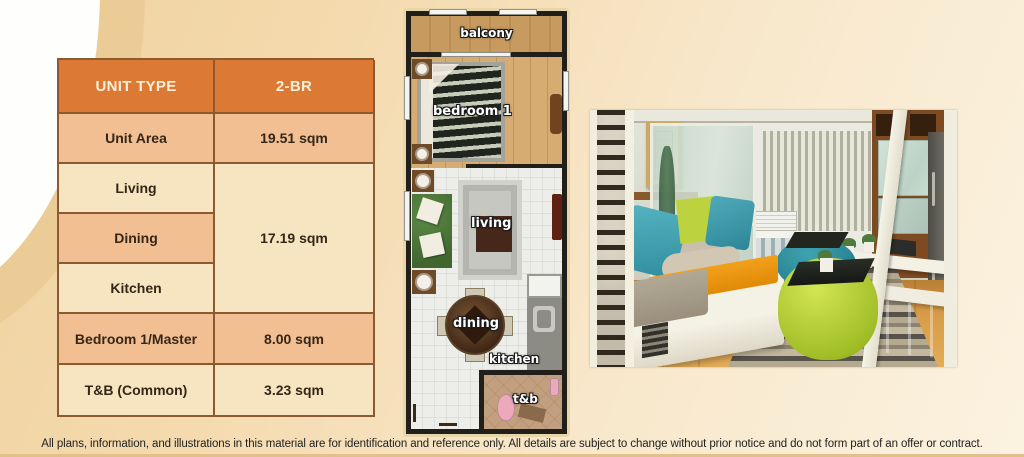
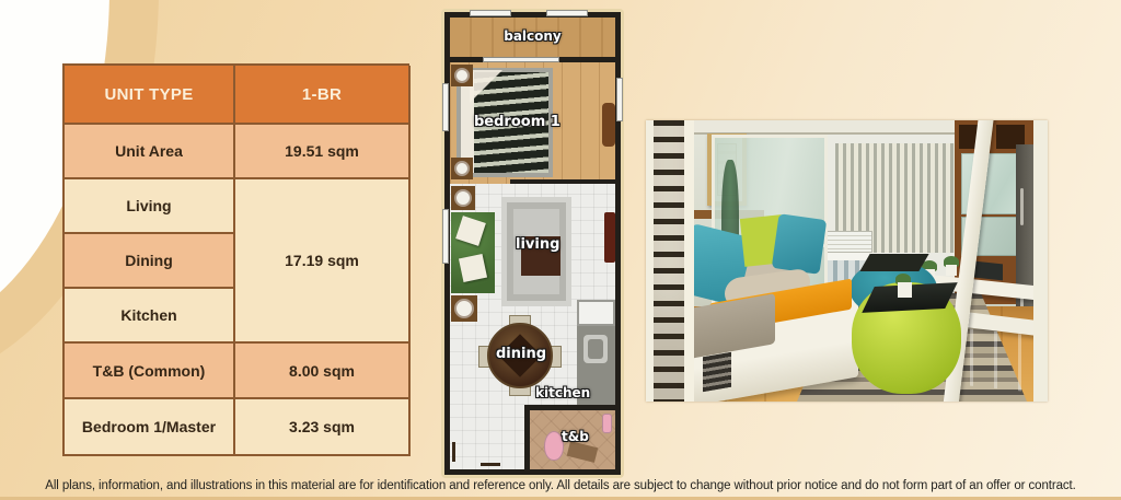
  UNIT TYPE
- 2-BR
+ 1-BR
  Unit Area
  19.51 sqm
  Living
  17.19 sqm
  Dining
  Kitchen
- Bedroom 1/Master
+ T&B (Common)
  8.00 sqm
- T&B (Common)
+ Bedroom 1/Master
  3.23 sqm
  balcony
  bedroom 1
  living
  dining
  kitchen
  t&b
  All plans, information, and illustrations in this material are for identification and reference only. All details are subject to change without prior notice and do not form part of an offer or contract.
